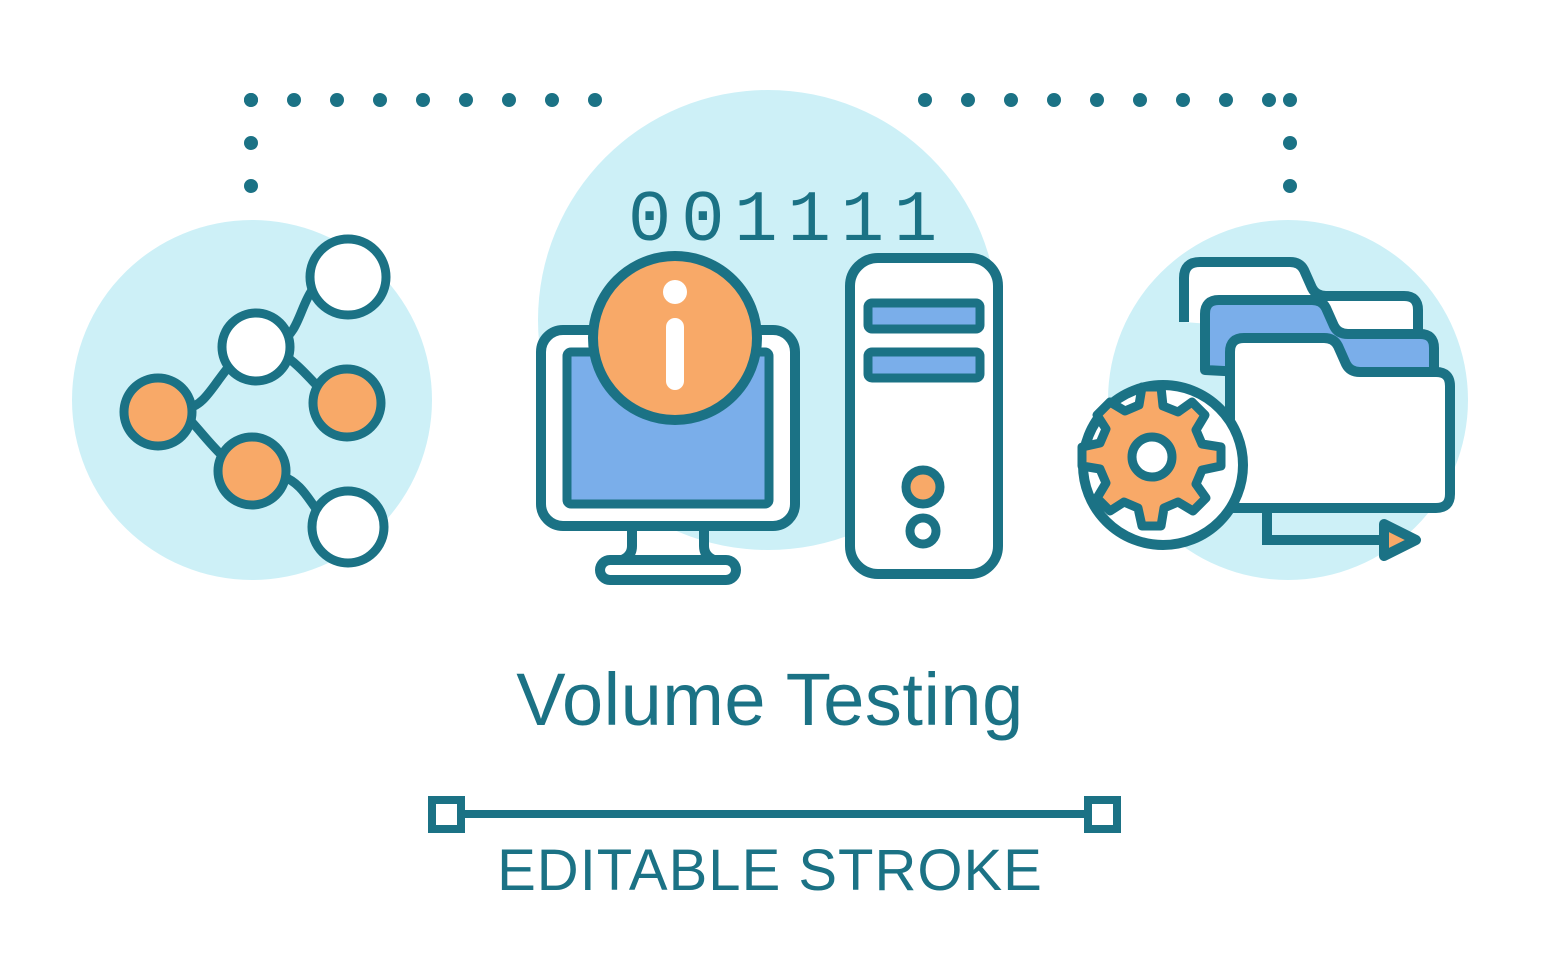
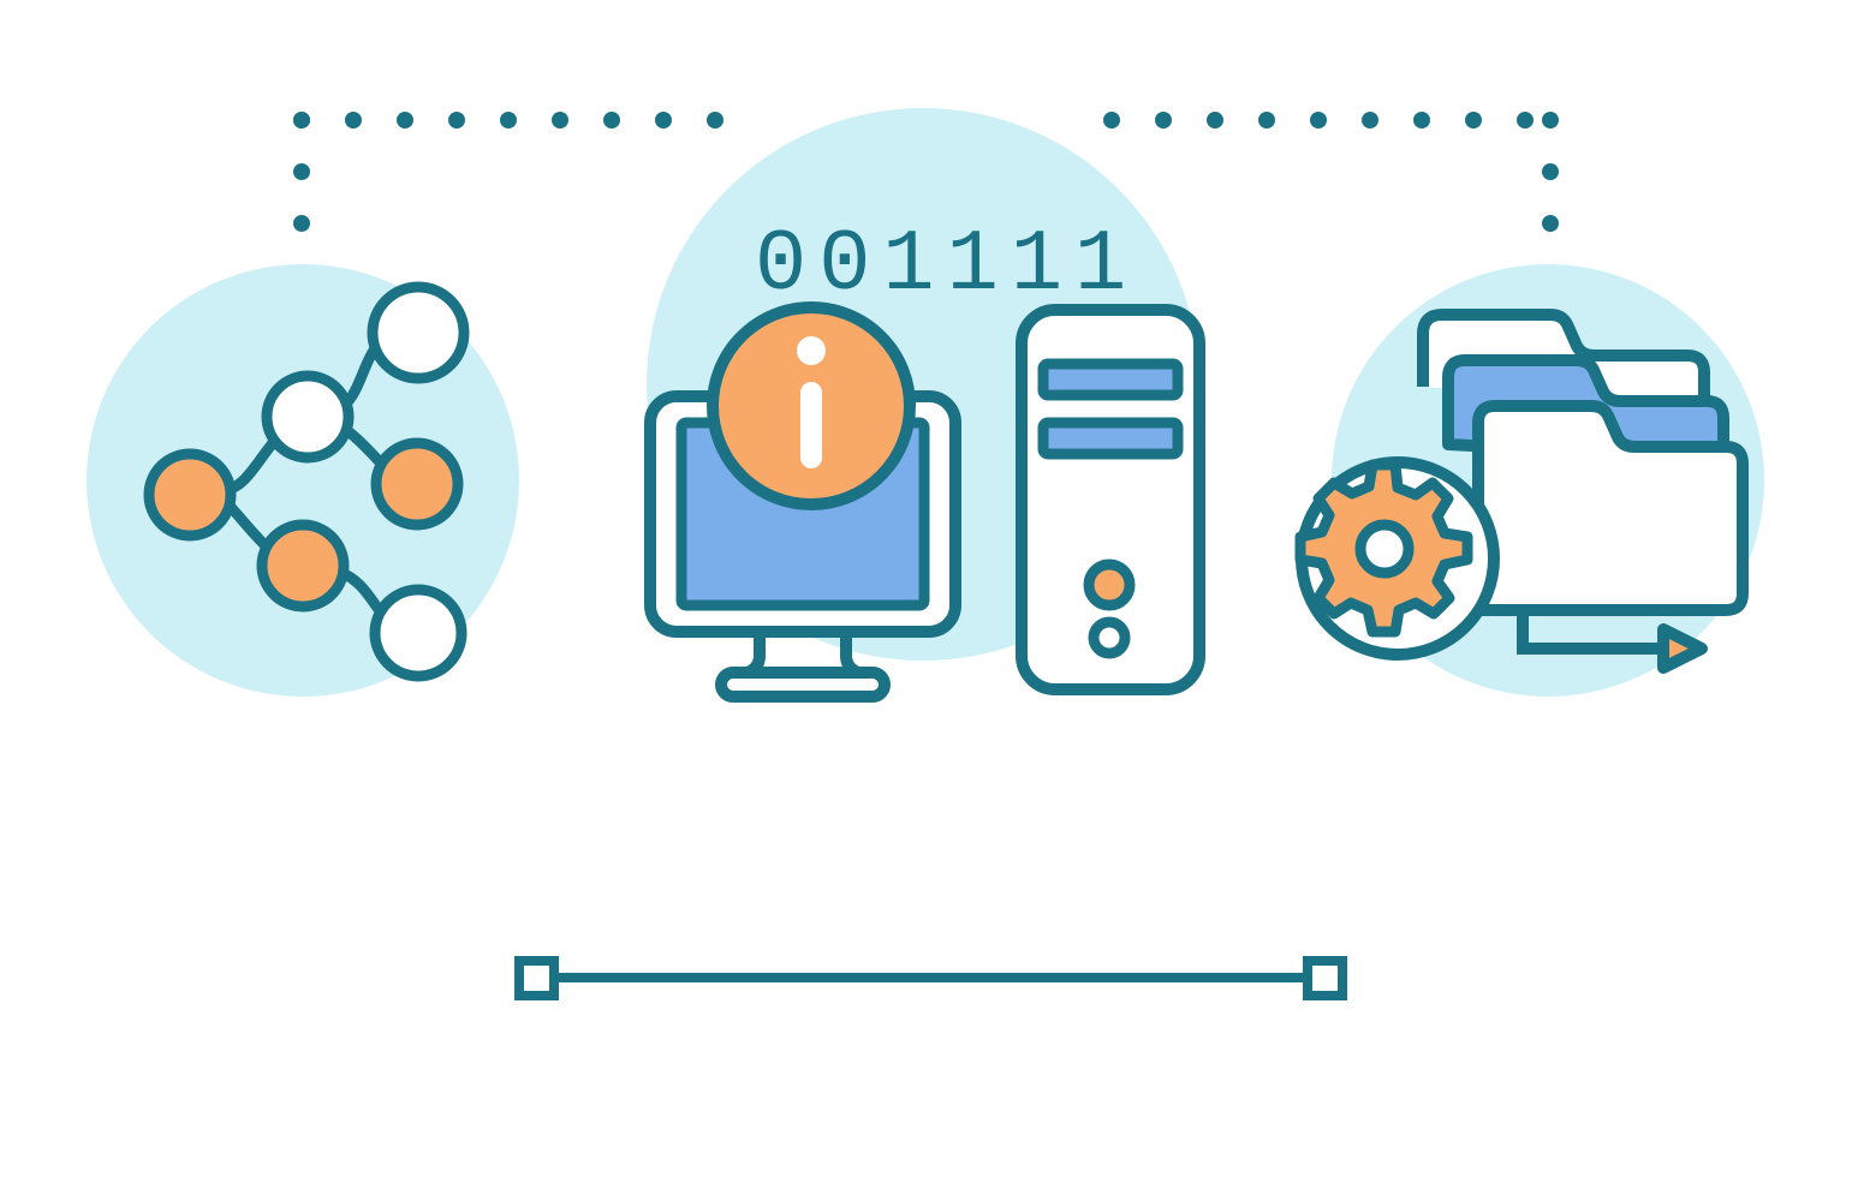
  001111
- Volume Testing
- EDITABLE STROKE
